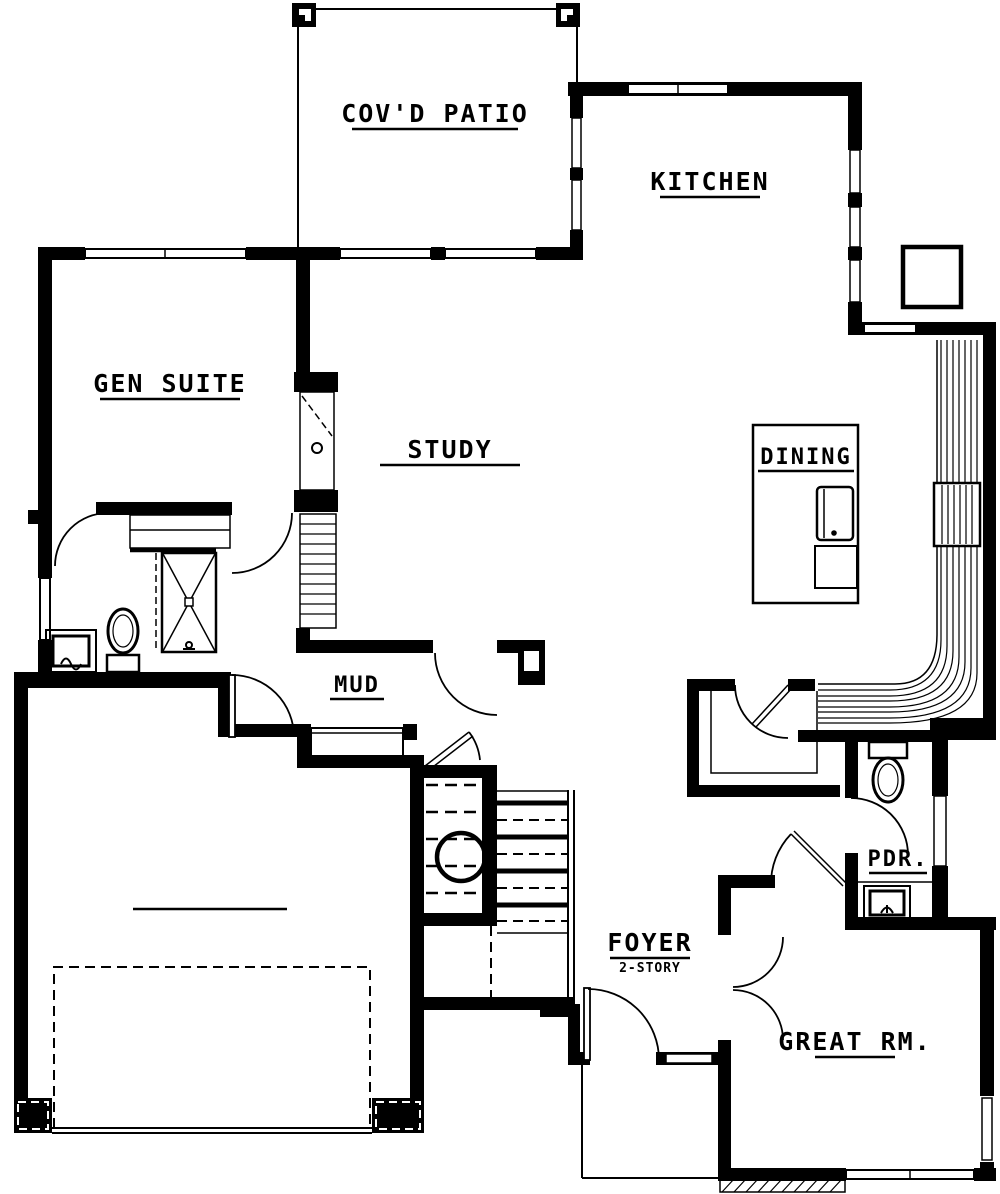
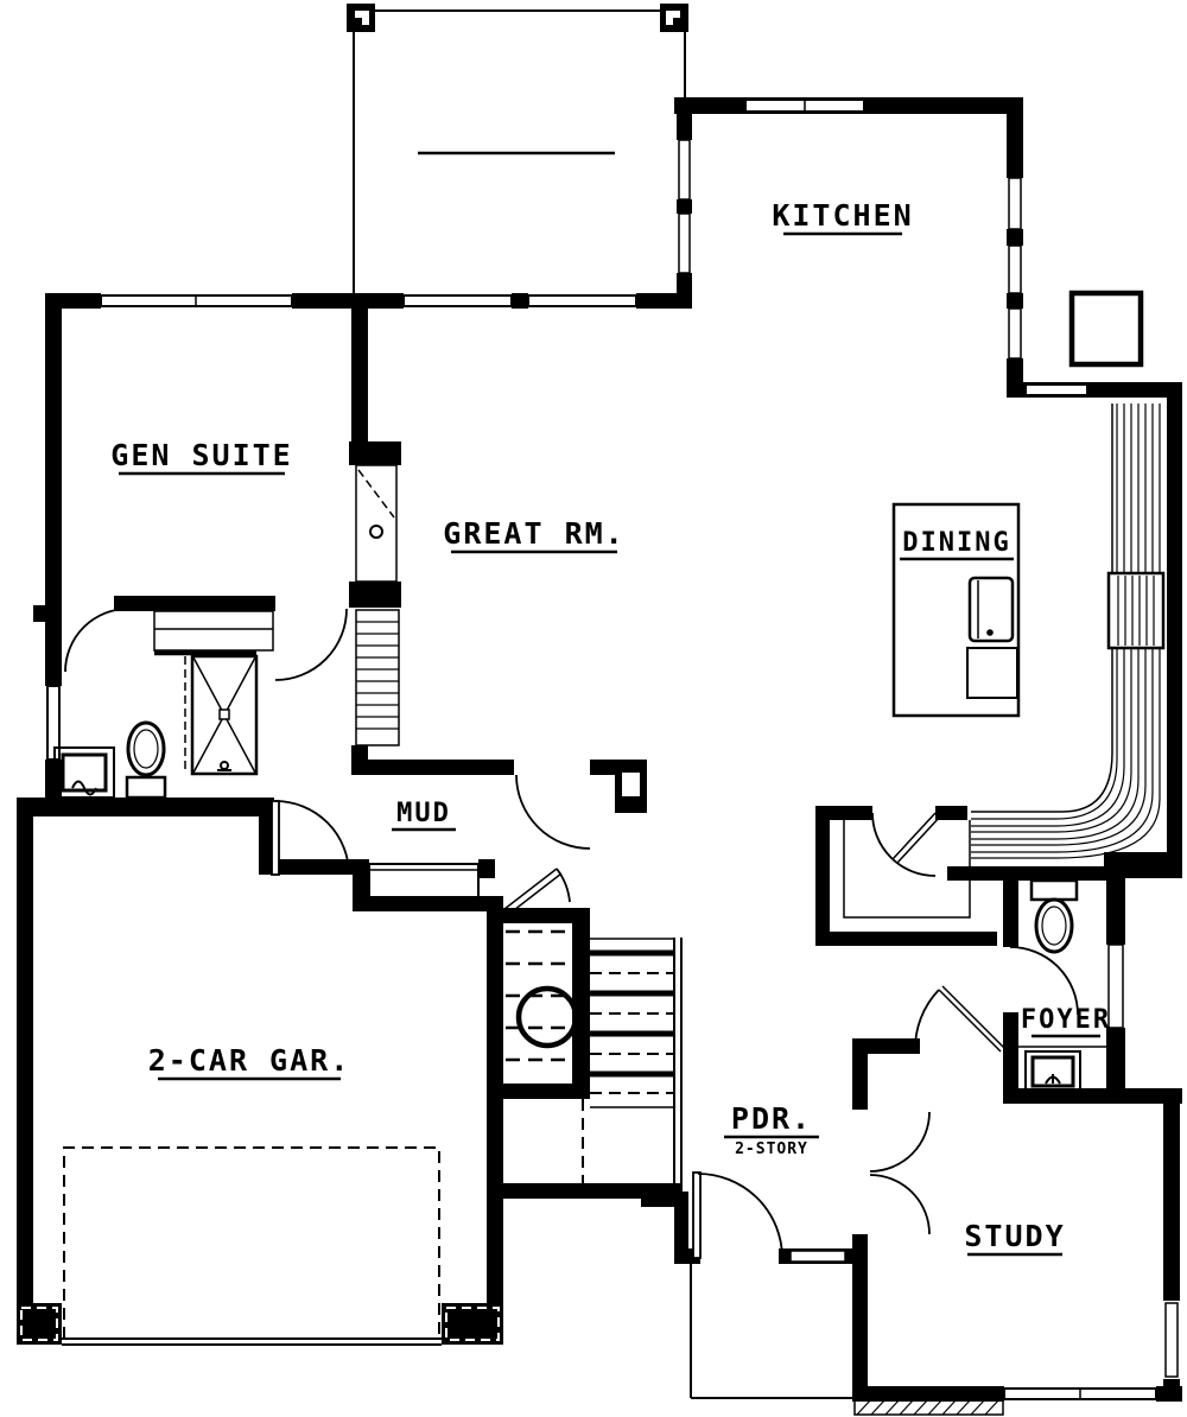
- COV'D PATIO
  KITCHEN
  GEN SUITE
- STUDY
+ GREAT RM.
  DINING
  MUD
+ 2-CAR GAR.
- FOYER
+ PDR.
  2-STORY
- PDR.
+ FOYER
- GREAT RM.
+ STUDY
